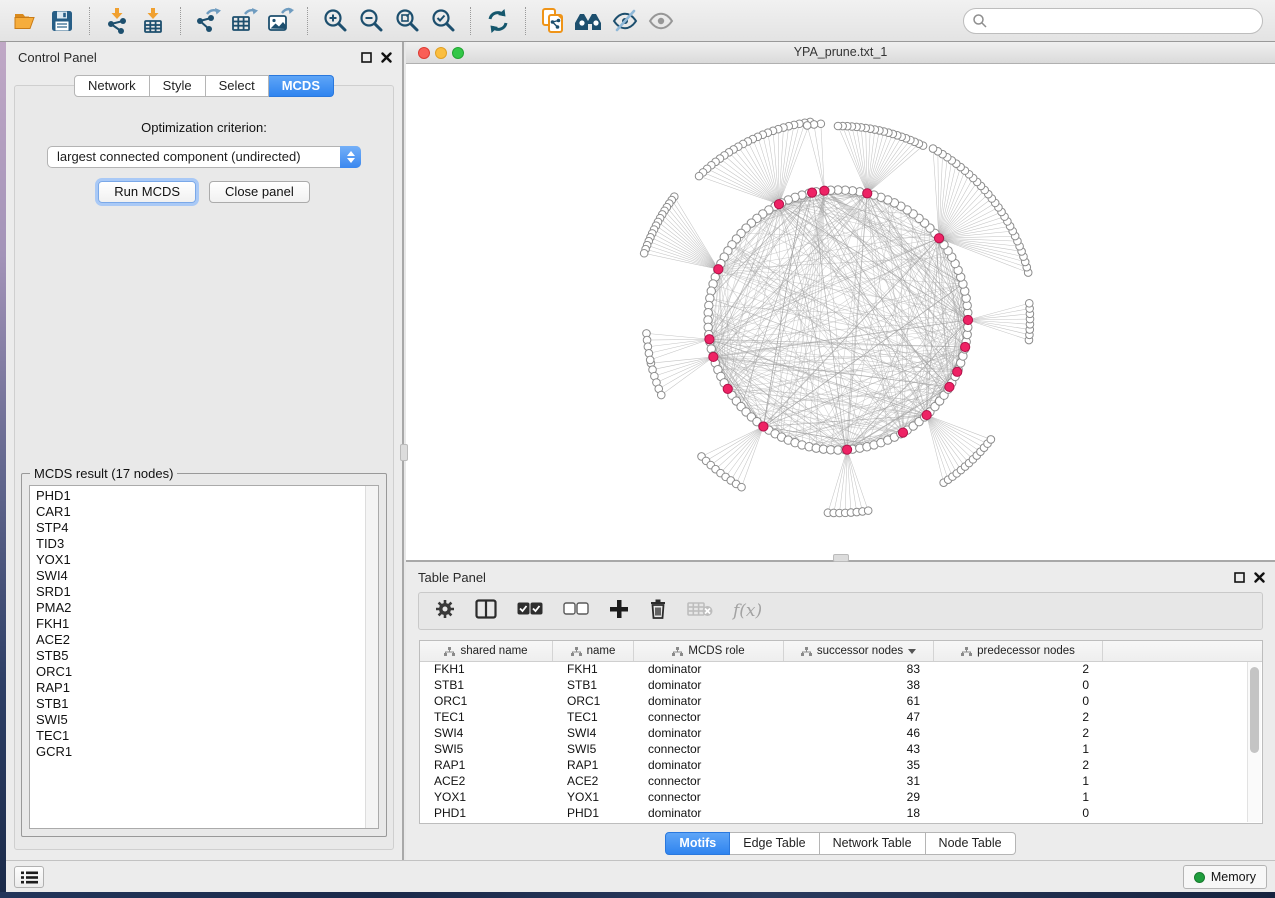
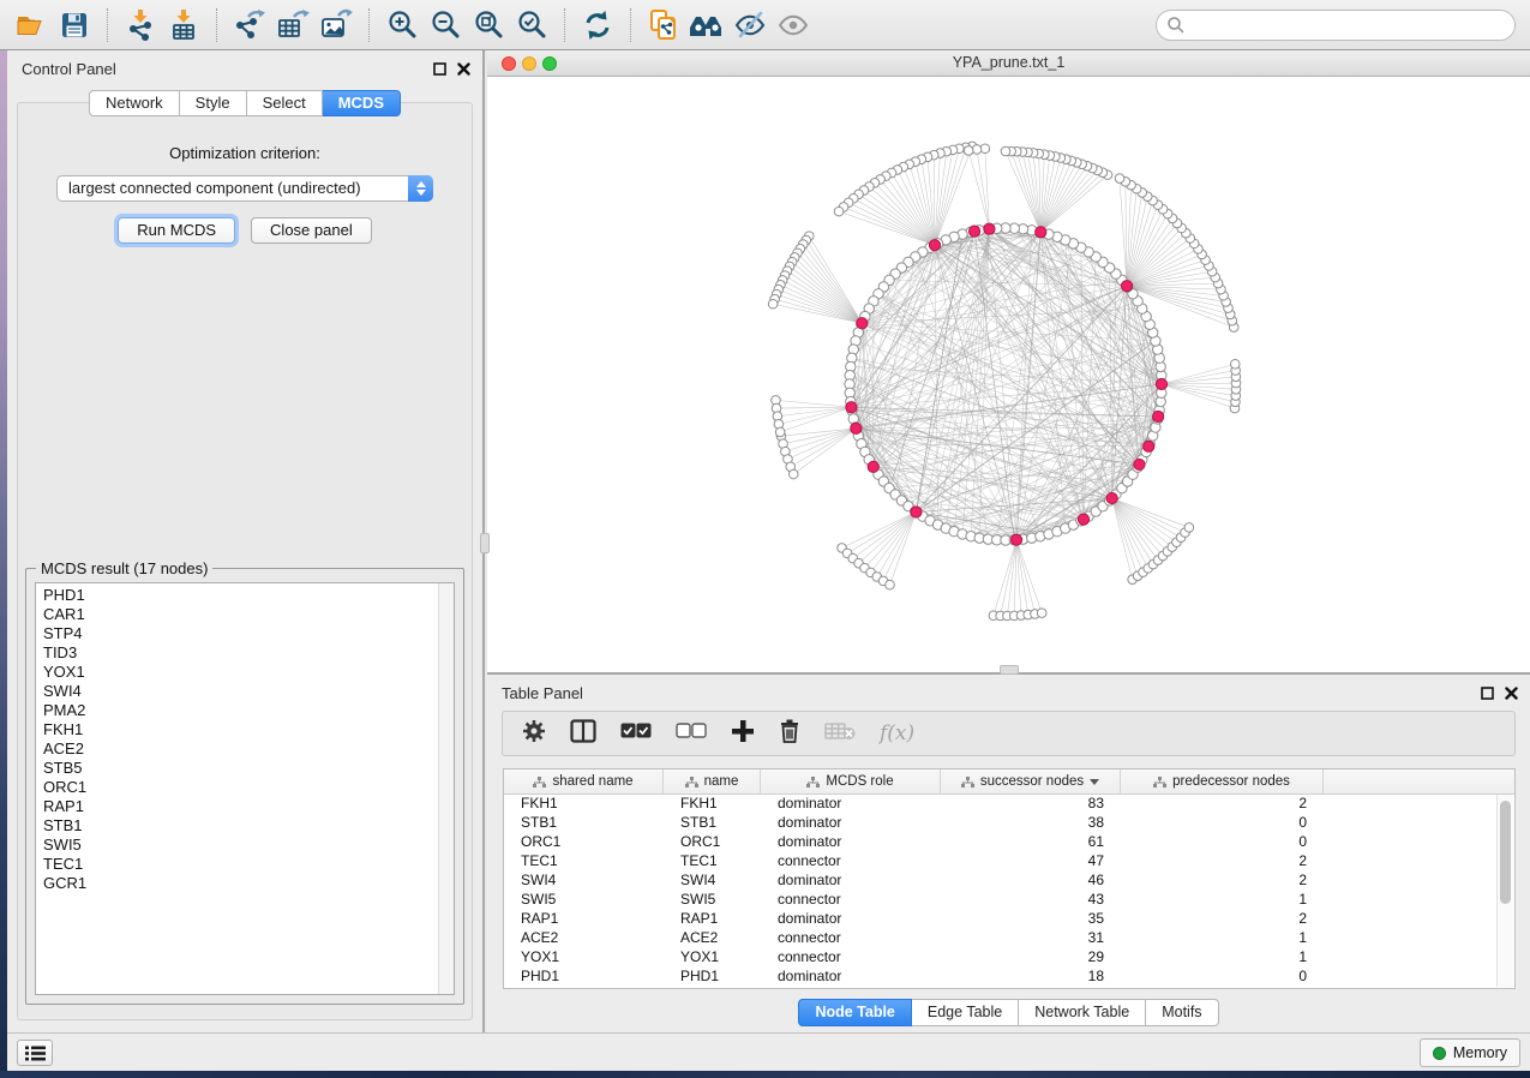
  Control Panel
  Network
  Style
  Select
  MCDS
  Optimization criterion:
  largest connected component (undirected)
  Run MCDS
  Close panel
  MCDS result (17 nodes)
  PHD1
  CAR1
  STP4
  TID3
  YOX1
  SWI4
- SRD1
  PMA2
  FKH1
  ACE2
  STB5
  ORC1
  RAP1
  STB1
  SWI5
  TEC1
  GCR1
  YPA_prune.txt_1
  Table Panel
  f(x)
  shared name
  name
  MCDS role
  successor nodes
  predecessor nodes
  FKH1
  FKH1
  dominator
  83
  2
  STB1
  STB1
  dominator
  38
  0
  ORC1
  ORC1
  dominator
  61
  0
  TEC1
  TEC1
  connector
  47
  2
  SWI4
  SWI4
  dominator
  46
  2
  SWI5
  SWI5
  connector
  43
  1
  RAP1
  RAP1
  dominator
  35
  2
  ACE2
  ACE2
  connector
  31
  1
  YOX1
  YOX1
  connector
  29
  1
  PHD1
  PHD1
  dominator
  18
  0
- Motifs
+ Node Table
  Edge Table
  Network Table
- Node Table
+ Motifs
  Memory
